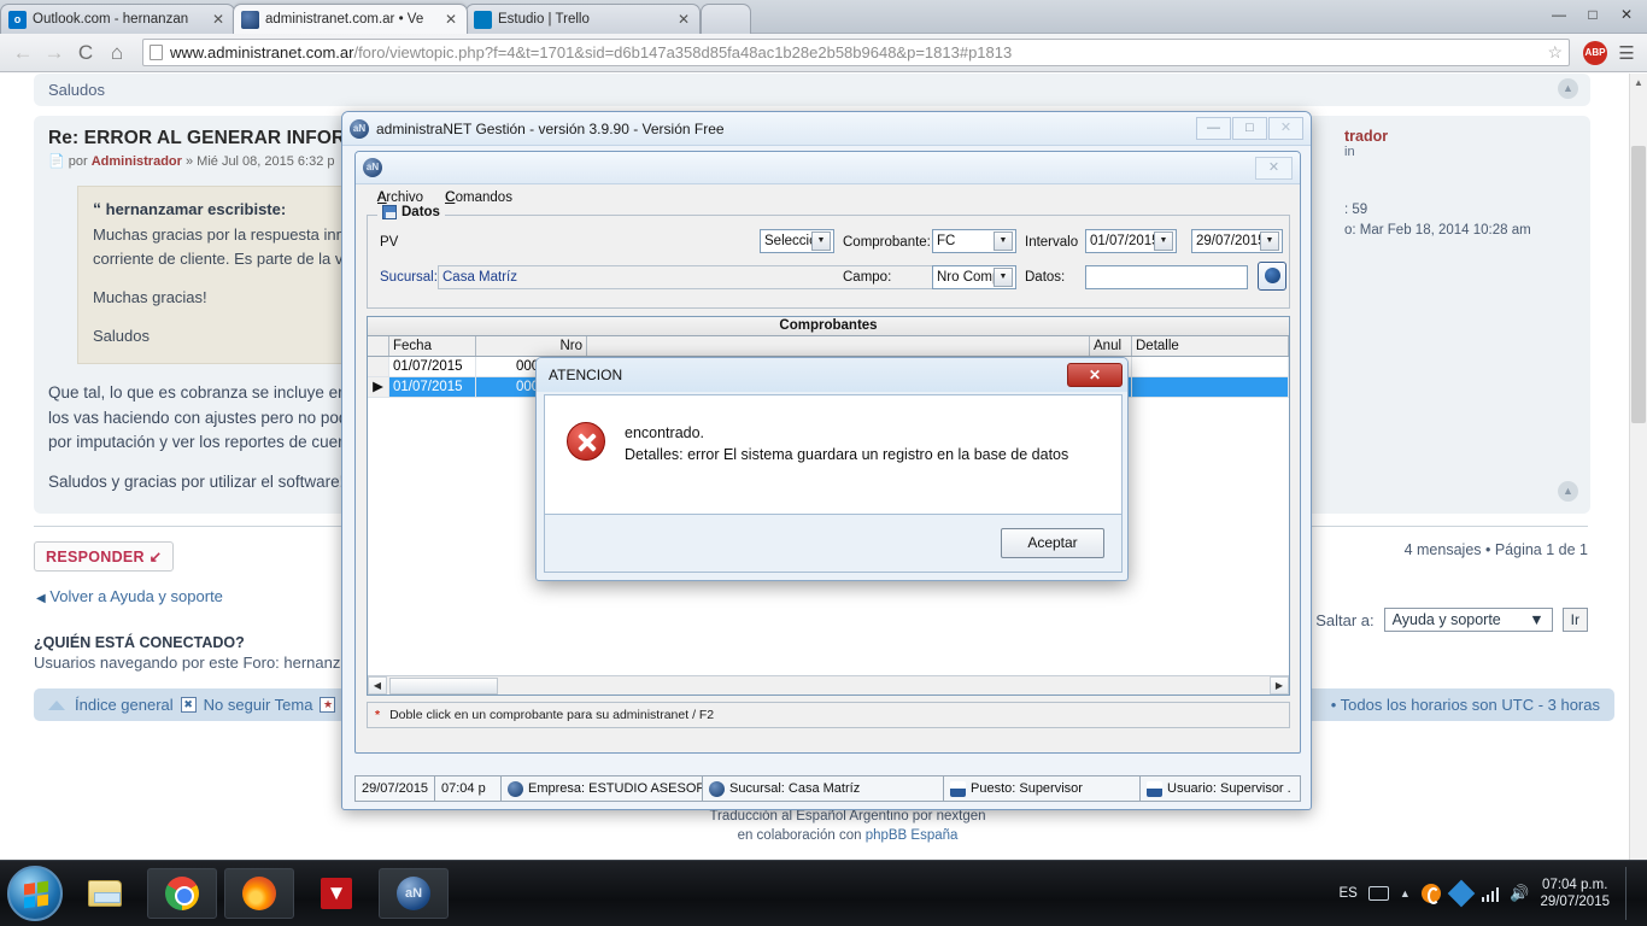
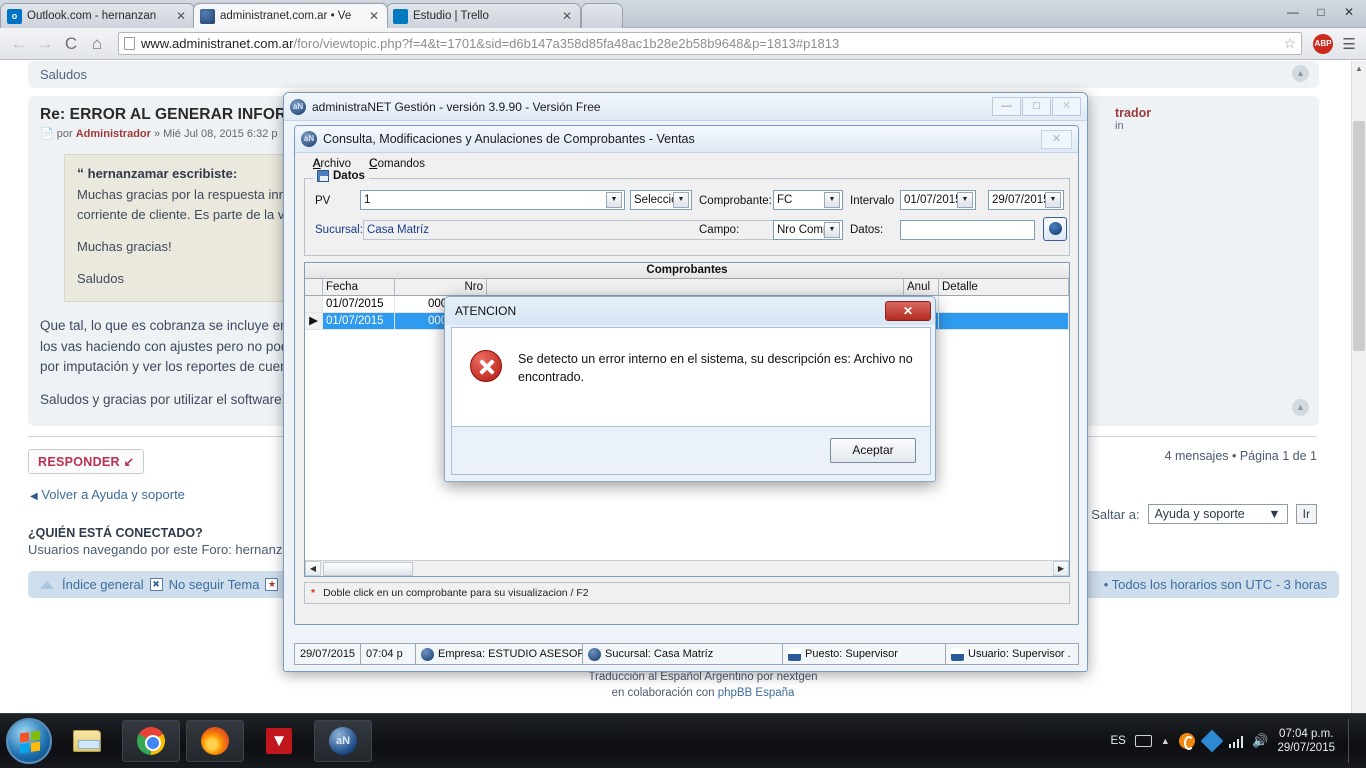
  o
  Outlook.com - hernanzan
  ✕
  administranet.com.ar • Ve
  ✕
  Estudio | Trello
  ✕
  —
  □
  ✕
  ←
  →
  C
  ⌂
  www.administranet.com.ar
  /foro/viewtopic.php?f=4&t=1701&sid=d6b147a358d85fa48ac1b28e2b58b9648&p=1813#p1813
  ☆
  ABP
  ☰
  Saludos
  ▲
  Re: ERROR AL GENERAR INFOR
  📄 por Administrador » Mié Jul 08, 2015 6:32 p
  “ hernanzamar escribiste:
  Muchas gracias por la respuesta in
  corriente de cliente. Es parte de la v
  Muchas gracias!
  Saludos
  Que tal, lo que es cobranza se incluye e
  los vas haciendo con ajustes pero no po
  por imputación y ver los reportes de cue
  Saludos y gracias por utilizar el software
  trador
  in
- : 59
- o: Mar Feb 18, 2014 10:28 am
  ▲
  RESPONDER ↙
  4 mensajes • Página 1 de 1
  ◀ Volver a Ayuda y soporte
  ¿QUIÉN ESTÁ CONECTADO?
  Usuarios navegando por este Foro: hernanz
  Saltar a:
  Ayuda y soporte
  ▼
  Ir
  Índice general
  ✖
  No seguir Tema
  ★
  • Todos los horarios son UTC - 3 horas
  Traducción al Español Argentino por nextgen
  en colaboración con phpBB España
  ▲
  aN
  administraNET Gestión - versión 3.9.90 - Versión Free
  —
  □
  ✕
  aN
+ Consulta, Modificaciones y Anulaciones de Comprobantes - Ventas
  ✕
  AArchivo
  CComandos
  Datos
  PV
+ 1
  Selecci
  Comprobante:
  FC
  Intervalo
  01/07/201
  29/07/201
  Sucursal:
  Casa Matríz
  Campo:
  Nro Com
  Datos:
  Comprobantes
  Fecha
  Nro
  Anul
  Detalle
  01/07/2015
  ▶
  01/07/2015
  ◀
  ▶
  *
- Doble click en un comprobante para su administranet / F2
+ Doble click en un comprobante para su visualizacion / F2
  29/07/2015
  07:04 p
  Empresa: ESTUDIO ASESO
  Sucursal: Casa Matríz
  Puesto: Supervisor
  Usuario: Supervisor .
  ATENCION
  ✕
+ Se detecto un error interno en el sistema, su descripción es: Archivo no
  encontrado.
- Detalles: error El sistema guardara un registro en la base de datos
  Aceptar
  ▼
  aN
  ES
  ▲
  🔊
  07:04 p.m.
  29/07/2015
